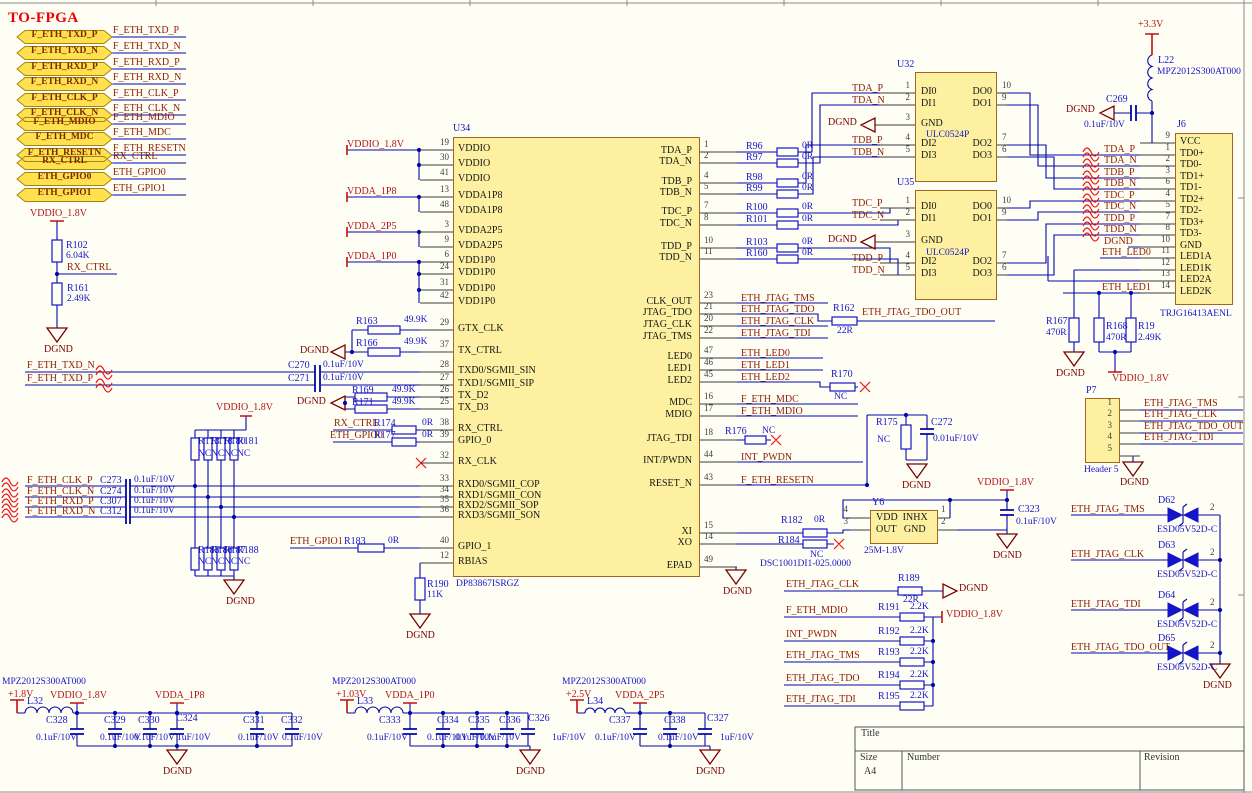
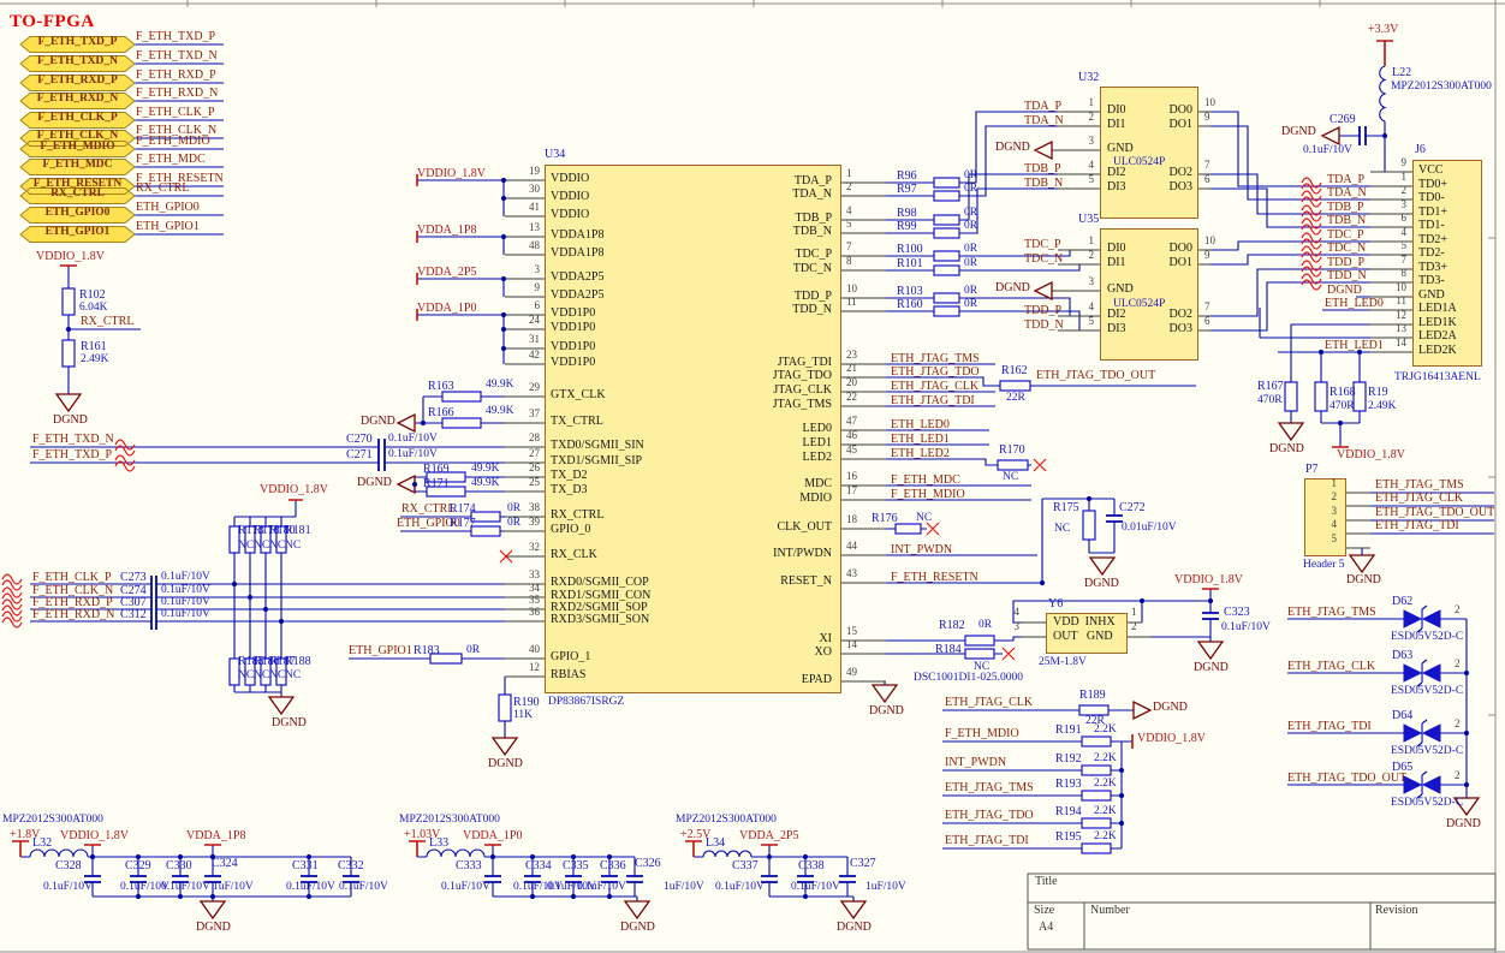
  TO-FPGA
  F_ETH_TXD_P
  F_ETH_TXD_P
  F_ETH_TXD_N
  F_ETH_TXD_N
  F_ETH_RXD_P
  F_ETH_RXD_P
  F_ETH_RXD_N
  F_ETH_RXD_N
  F_ETH_CLK_P
  F_ETH_CLK_P
  F_ETH_CLK_N
  F_ETH_CLK_N
  F_ETH_MDIO
  F_ETH_MDIO
  F_ETH_MDC
  F_ETH_MDC
  F_ETH_RESETN
  F_ETH_RESETN
  RX_CTRL
  RX_CTRL
  ETH_GPIO0
  ETH_GPIO0
  ETH_GPIO1
  ETH_GPIO1
  19
  VDDIO
  30
  VDDIO
  41
  VDDIO
  13
  VDDA1P8
  48
  VDDA1P8
  3
  VDDA2P5
  9
  VDDA2P5
  6
  VDD1P0
  24
  VDD1P0
  31
  VDD1P0
  42
  VDD1P0
  29
  GTX_CLK
  37
  TX_CTRL
  28
  TXD0/SGMII_SIN
  27
  TXD1/SGMII_SIP
  26
  TX_D2
  25
  TX_D3
  38
  RX_CTRL
  39
  GPIO_0
  32
  RX_CLK
  33
  RXD0/SGMII_COP
  34
  RXD1/SGMII_CON
  35
  RXD2/SGMII_SOP
  36
  RXD3/SGMII_SON
  40
  GPIO_1
  12
  RBIAS
  1
  TDA_P
  2
  TDA_N
  4
  TDB_P
  5
  TDB_N
  7
  TDC_P
  8
  TDC_N
  10
  TDD_P
  11
  TDD_N
  23
- CLK_OUT
+ JTAG_TDI
  21
  JTAG_TDO
  20
  JTAG_CLK
  22
  JTAG_TMS
  47
  LED0
  46
  LED1
  45
  LED2
  16
  MDC
  17
  MDIO
  18
- JTAG_TDI
+ CLK_OUT
  44
  INT/PWDN
  43
  RESET_N
  15
  XI
  14
  XO
  49
  EPAD
  U34
  DP83867ISRGZ
  1
  DI0
  2
  DI1
  3
  GND
  4
  DI2
  5
  DI3
  10
  DO0
  9
  DO1
  7
  DO2
  6
  DO3
  1
  DI0
  2
  DI1
  3
  GND
  4
  DI2
  5
  DI3
  10
  DO0
  9
  DO1
  7
  DO2
  6
  DO3
  U32
  ULC0524P
  U35
  ULC0524P
  DGND
  DGND
  R96
  0R
  R97
  0R
  R98
  0R
  R99
  0R
  R100
  0R
  R101
  0R
  R103
  0R
  R160
  0R
  TDA_P
  TDA_N
  TDB_P
  TDB_N
  TDC_P
  TDC_N
  TDD_P
  TDD_N
  ETH_JTAG_TMS
  ETH_JTAG_TDO
  ETH_JTAG_CLK
  ETH_JTAG_TDI
  ETH_LED0
  ETH_LED1
  ETH_LED2
  F_ETH_MDC
  F_ETH_MDIO
  INT_PWDN
  F_ETH_RESETN
  9
  VCC
  1
  TD0+
  2
  TD0-
  3
  TD1+
  6
  TD1-
  4
  TD2+
  5
  TD2-
  7
  TD3+
  8
  TD3-
  10
  GND
  11
  LED1A
  12
  LED1K
  13
  LED2A
  14
  LED2K
  TDA_P
  TDA_N
  TDB_P
  TDB_N
  TDC_P
  TDC_N
  TDD_P
  TDD_N
  DGND
  ETH_LED0
  ETH_LED1
  J6
  TRJG16413AENL
  1
  2
  3
  4
  5
  ETH_JTAG_TMS
  ETH_JTAG_CLK
  ETH_JTAG_TDO_OUT
  ETH_JTAG_TDI
  DGND
  P7
  Header 5
  ETH_JTAG_TMS
  D62
  ESD05V52D-C
  2
  ETH_JTAG_CLK
  D63
  ESD05V52D-C
  2
  ETH_JTAG_TDI
  D64
  ESD05V52D-C
  2
  ETH_JTAG_TDO_OUT
  D65
  ESD05V52D-C
  2
  DGND
  F_ETH_MDIO
  R191
  2.2K
  INT_PWDN
  R192
  2.2K
  ETH_JTAG_TMS
  R193
  2.2K
  ETH_JTAG_TDO
  R194
  2.2K
  ETH_JTAG_TDI
  R195
  2.2K
  VDDIO_1.8V
  ETH_JTAG_CLK
  R189
  22R
  DGND
  MPZ2012S300AT000
  +1.8V
  L32
  VDDIO_1.8V
  VDDA_1P8
  C328
  0.1uF/10V
  C329
  0.1uF/10V
  C330
  0.1uF/10V
  C324
  1uF/10V
  C331
  0.1uF/10V
  C332
  0.1uF/10V
  DGND
  MPZ2012S300AT000
  +1.03V
  L33
  VDDA_1P0
  C333
  0.1uF/10V
  C334
  0.1uF/10V
  C335
  0.1uF/10V
  C336
  0.1uF/10V
  C326
  1uF/10V
  DGND
  MPZ2012S300AT000
  +2.5V
  L34
  VDDA_2P5
  C337
  0.1uF/10V
  C338
  0.1uF/10V
  C327
  1uF/10V
  DGND
  R173
  NC
  R185
  NC
  R178
  NC
  R186
  NC
  R180
  NC
  R187
  NC
  R181
  NC
  R188
  NC
  VDDIO_1.8V
  DGND
  VDDIO_1.8V
  R102
  6.04K
  RX_CTRL
  R161
  2.49K
  DGND
  VDDIO_1.8V
  VDDA_1P8
  VDDA_2P5
  VDDA_1P0
  R163
  49.9K
  R166
  49.9K
  DGND
  F_ETH_TXD_N
  C270
  0.1uF/10V
  F_ETH_TXD_P
  C271
  0.1uF/10V
  R169
  49.9K
  R171
  49.9K
  DGND
  RX_CTRL
  R174
  0R
  ETH_GPIO0
  R177
  0R
  F_ETH_CLK_P
  C273
  0.1uF/10V
  F_ETH_CLK_N
  C274
  0.1uF/10V
  F_ETH_RXD_P
  C307
  0.1uF/10V
  F_ETH_RXD_N
  C312
  0.1uF/10V
  ETH_GPIO1
  R183
  0R
  R190
  11K
  DGND
  R162
  22R
  ETH_JTAG_TDO_OUT
  R170
  NC
  R176
  NC
  R175
  NC
  C272
  0.01uF/10V
  DGND
  R182
  0R
  R184
  NC
  VDDIO_1.8V
  DGND
  C323
  0.1uF/10V
  Y6
  VDD INHX
  OUT GND
  4
  3
  1
  2
  25M-1.8V
  DSC1001DI1-025.0000
  DGND
  +3.3V
  L22
  MPZ2012S300AT000
  C269
  0.1uF/10V
  DGND
  R167
  470R
  R168
  470R
  R19
  2.49K
  DGND
  VDDIO_1.8V
  Title
  Size
  A4
  Number
  Revision
